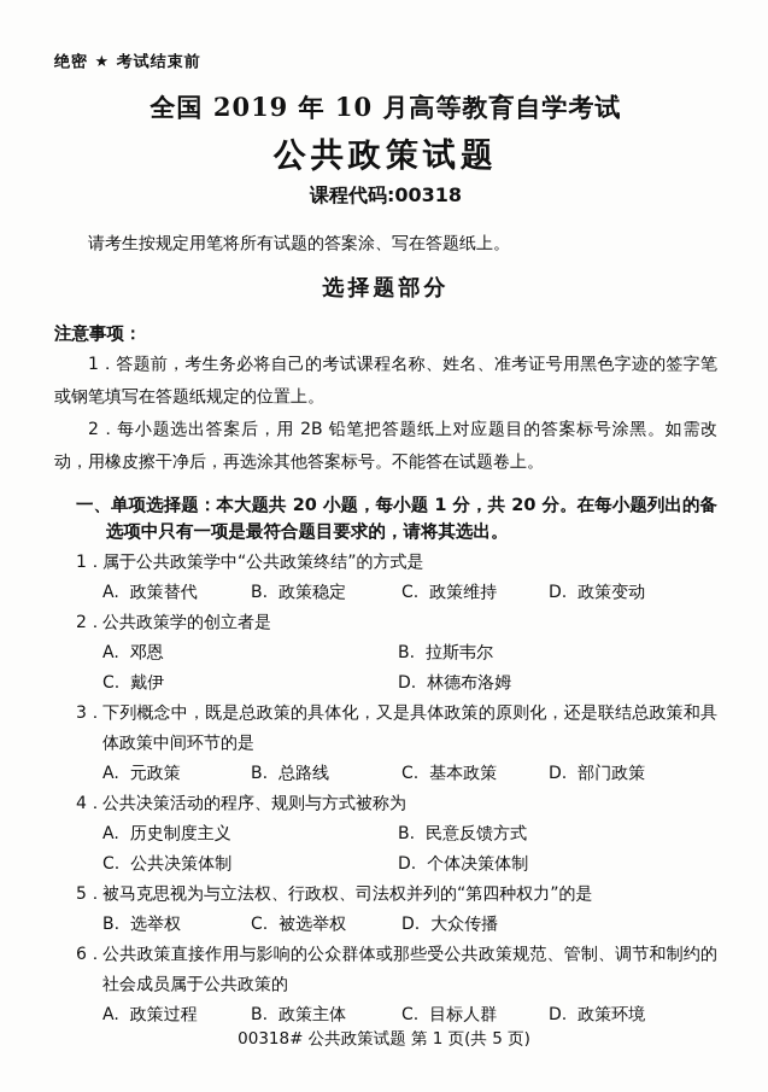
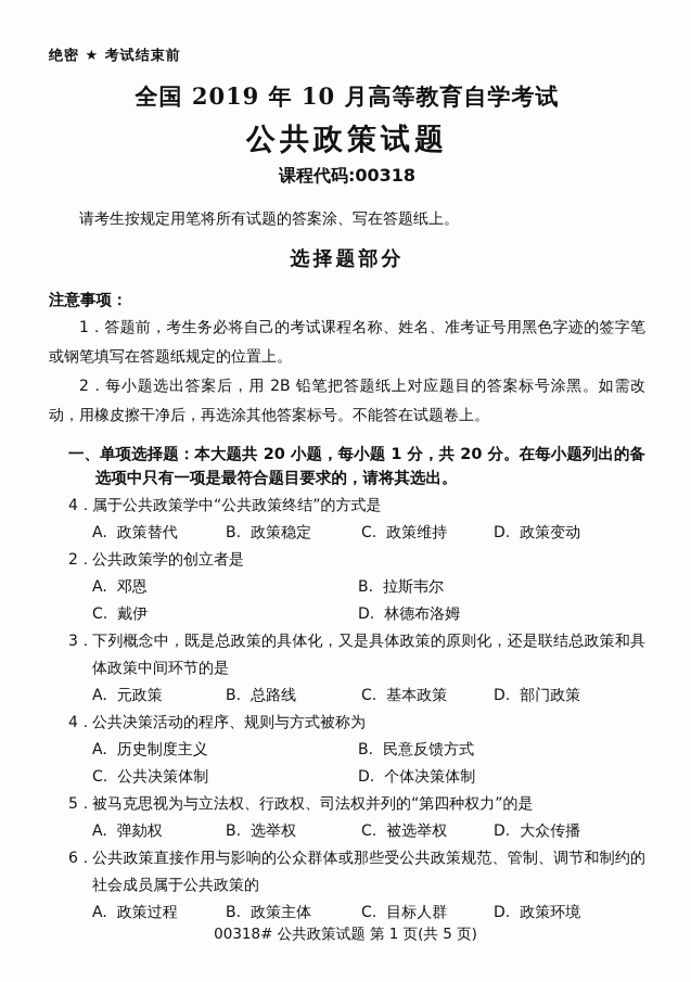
  绝密 ★ 考试结束前
  全国 2019 年 10 月高等教育自学考试
  公共政策试题
  课程代码:00318
  请考生按规定用笔将所有试题的答案涂、写在答题纸上。
  选择题部分
  注意事项：
  1．答题前，考生务必将自己的考试课程名称、姓名、准考证号用黑色字迹的签字笔或钢笔填写在答题纸规定的位置上。
  2．每小题选出答案后，用 2B 铅笔把答题纸上对应题目的答案标号涂黑。如需改动，用橡皮擦干净后，再选涂其他答案标号。不能答在试题卷上。
  一、单项选择题：本大题共 20 小题，每小题 1 分，共 20 分。在每小题列出的备选项中只有一项是最符合题目要求的，请将其选出。
- 1．属于公共政策学中“公共政策终结”的方式是
+ 4．属于公共政策学中“公共政策终结”的方式是
  A. 政策替代
  B. 政策稳定
  C. 政策维持
  D. 政策变动
  2．公共政策学的创立者是
  A. 邓恩
  B. 拉斯韦尔
  C. 戴伊
  D. 林德布洛姆
  3．下列概念中，既是总政策的具体化，又是具体政策的原则化，还是联结总政策和具体政策中间环节的是
  A. 元政策
  B. 总路线
  C. 基本政策
  D. 部门政策
  4．公共决策活动的程序、规则与方式被称为
  A. 历史制度主义
  B. 民意反馈方式
  C. 公共决策体制
  D. 个体决策体制
  5．被马克思视为与立法权、行政权、司法权并列的“第四种权力”的是
+ A. 弹劾权
  B. 选举权
  C. 被选举权
  D. 大众传播
  6．公共政策直接作用与影响的公众群体或那些受公共政策规范、管制、调节和制约的社会成员属于公共政策的
  A. 政策过程
  B. 政策主体
  C. 目标人群
  D. 政策环境
  00318# 公共政策试题 第 1 页(共 5 页)
